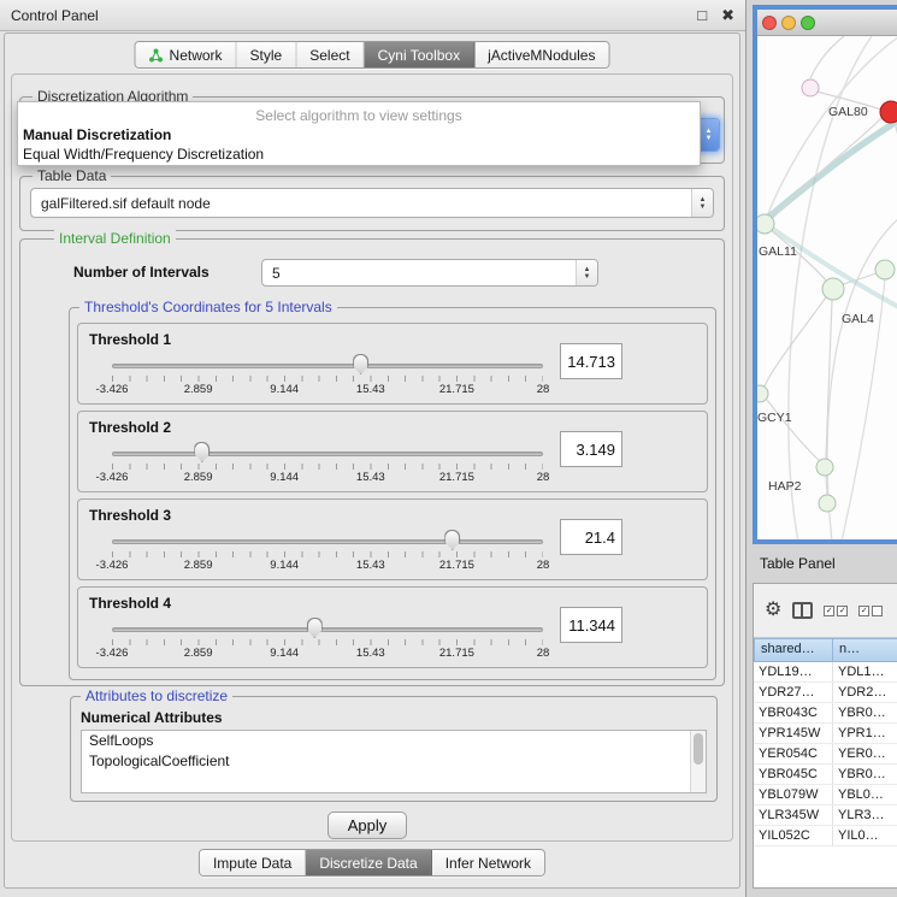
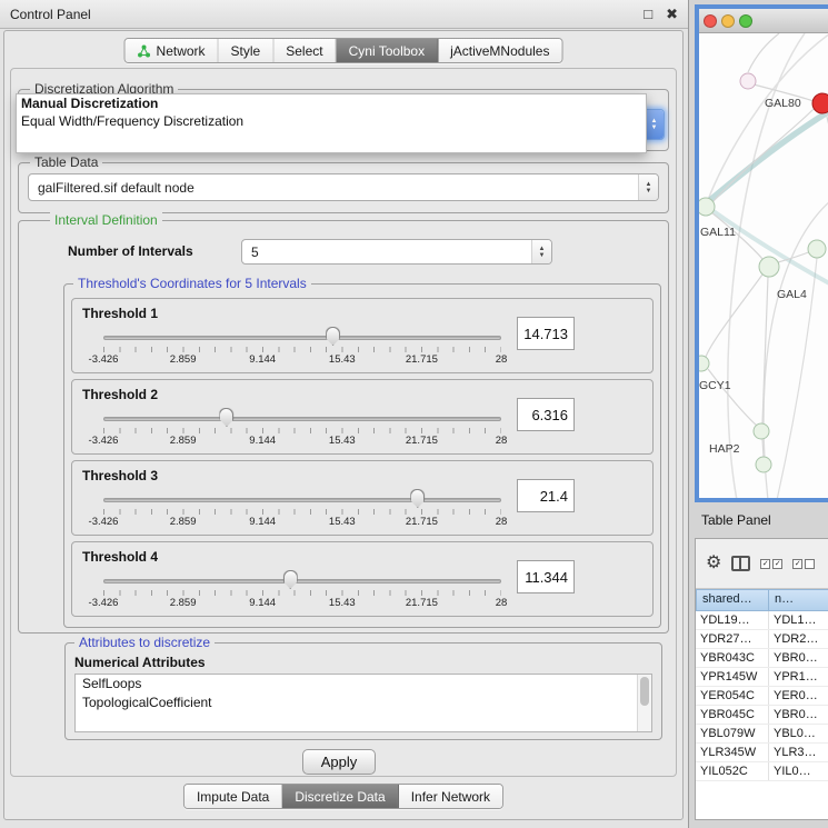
  Control Panel
  □
  ✖
  Network
  Style
  Select
  Cyni Toolbox
  jActiveMNodules
  Discretization Algorithm
- Select algorithm to view settings
  Manual Discretization
  Equal Width/Frequency Discretization
  Table Data
  galFiltered.sif default node
  Interval Definition
  Number of Intervals
  5
  Threshold's Coordinates for 5 Intervals
  Threshold 1
  -3.426
  2.859
  9.144
  15.43
  21.715
  28
  14.713
  Threshold 2
  -3.426
  2.859
  9.144
  15.43
  21.715
  28
- 3.149
+ 6.316
  Threshold 3
  -3.426
  2.859
  9.144
  15.43
  21.715
  28
  21.4
  Threshold 4
  -3.426
  2.859
  9.144
  15.43
  21.715
  28
  11.344
  Attributes to discretize
  Numerical Attributes
  SelfLoops
  TopologicalCoefficient
  Apply
  Impute Data
  Discretize Data
  Infer Network
  GAL80
  GAL11
  GAL4
  GCY1
  HAP2
  Table Panel
  ⚙
  shared…
  n…
  YDL19…
  YDL1…
  YDR27…
  YDR2…
  YBR043C
  YBR0…
  YPR145W
  YPR1…
  YER054C
  YER0…
  YBR045C
  YBR0…
  YBL079W
  YBL0…
  YLR345W
  YLR3…
  YIL052C
  YIL0…
